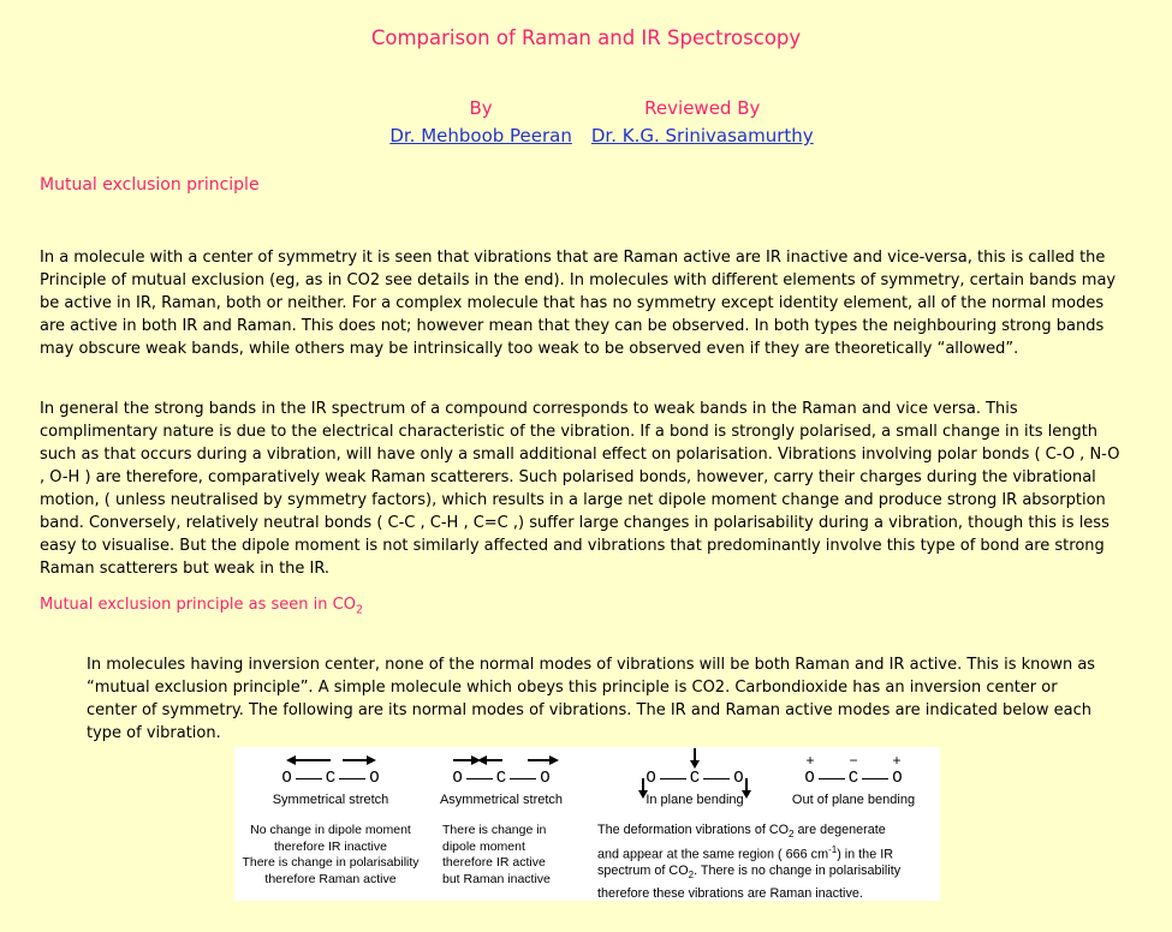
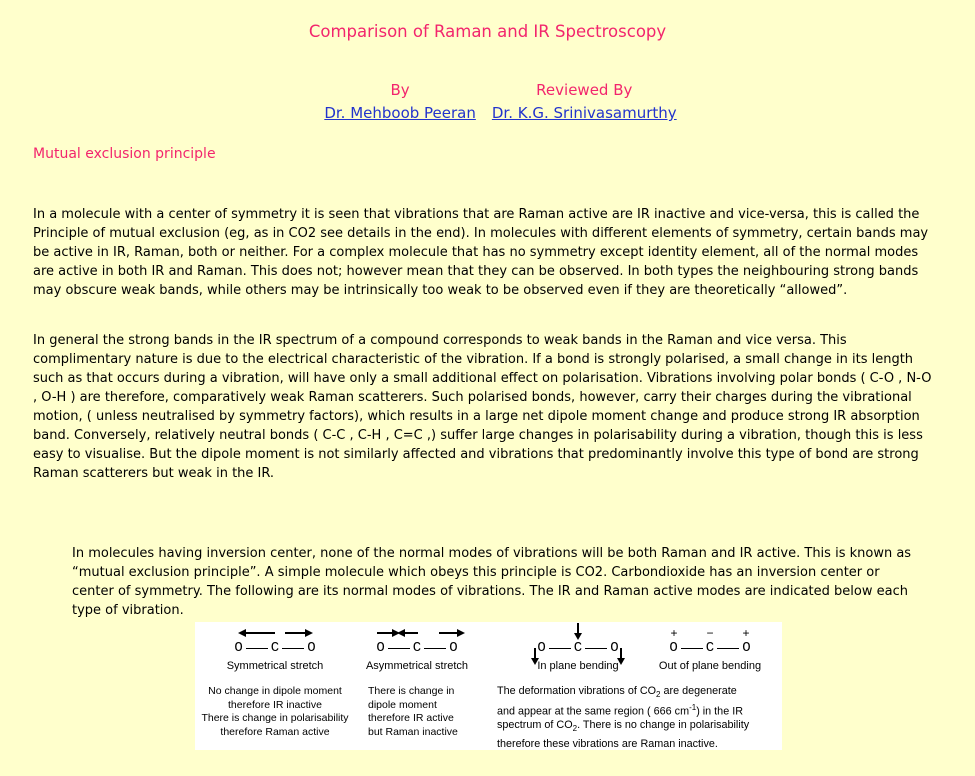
  Comparison of Raman and IR Spectroscopy
  By
  Dr. Mehboob Peeran
  Reviewed By
  Dr. K.G. Srinivasamurthy
  Mutual exclusion principle
  In a molecule with a center of symmetry it is seen that vibrations that are Raman active are IR inactive and vice-versa, this is called the Principle of mutual exclusion (eg, as in CO2 see details in the end). In molecules with different elements of symmetry, certain bands may be active in IR, Raman, both or neither. For a complex molecule that has no symmetry except identity element, all of the normal modes are active in both IR and Raman. This does not; however mean that they can be observed. In both types the neighbouring strong bands may obscure weak bands, while others may be intrinsically too weak to be observed even if they are theoretically “allowed”.
  In general the strong bands in the IR spectrum of a compound corresponds to weak bands in the Raman and vice versa. This complimentary nature is due to the electrical characteristic of the vibration. If a bond is strongly polarised, a small change in its length such as that occurs during a vibration, will have only a small additional effect on polarisation. Vibrations involving polar bonds ( C-O , N-O , O-H ) are therefore, comparatively weak Raman scatterers. Such polarised bonds, however, carry their charges during the vibrational motion, ( unless neutralised by symmetry factors), which results in a large net dipole moment change and produce strong IR absorption band. Conversely, relatively neutral bonds ( C-C , C-H , C=C ,) suffer large changes in polarisability during a vibration, though this is less easy to visualise. But the dipole moment is not similarly affected and vibrations that predominantly involve this type of bond are strong Raman scatterers but weak in the IR.
- Mutual exclusion principle as seen in CO2
  In molecules having inversion center, none of the normal modes of vibrations will be both Raman and IR active. This is known as “mutual exclusion principle”. A simple molecule which obeys this principle is CO2. Carbondioxide has an inversion center or center of symmetry. The following are its normal modes of vibrations. The IR and Raman active modes are indicated below each type of vibration.
  O
  C
  O
  Symmetrical stretch
  No change in dipole moment
  therefore IR inactive
  There is change in polarisability
  therefore Raman active
  O
  C
  O
  Asymmetrical stretch
  There is change in
  dipole moment
  therefore IR active
  but Raman inactive
  O
  C
  O
  In plane bending
  +
  −
  +
  O
  C
  O
  Out of plane bending
  The deformation vibrations of CO2 are degenerate
  and appear at the same region ( 666 cm-1) in the IR
  spectrum of CO2. There is no change in polarisability
  therefore these vibrations are Raman inactive.
